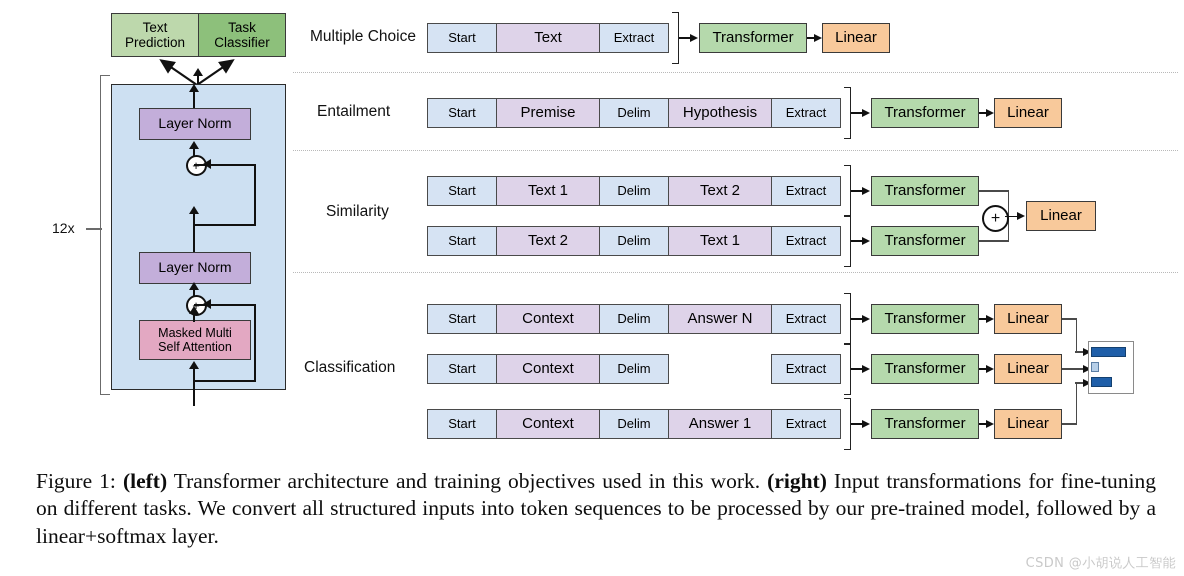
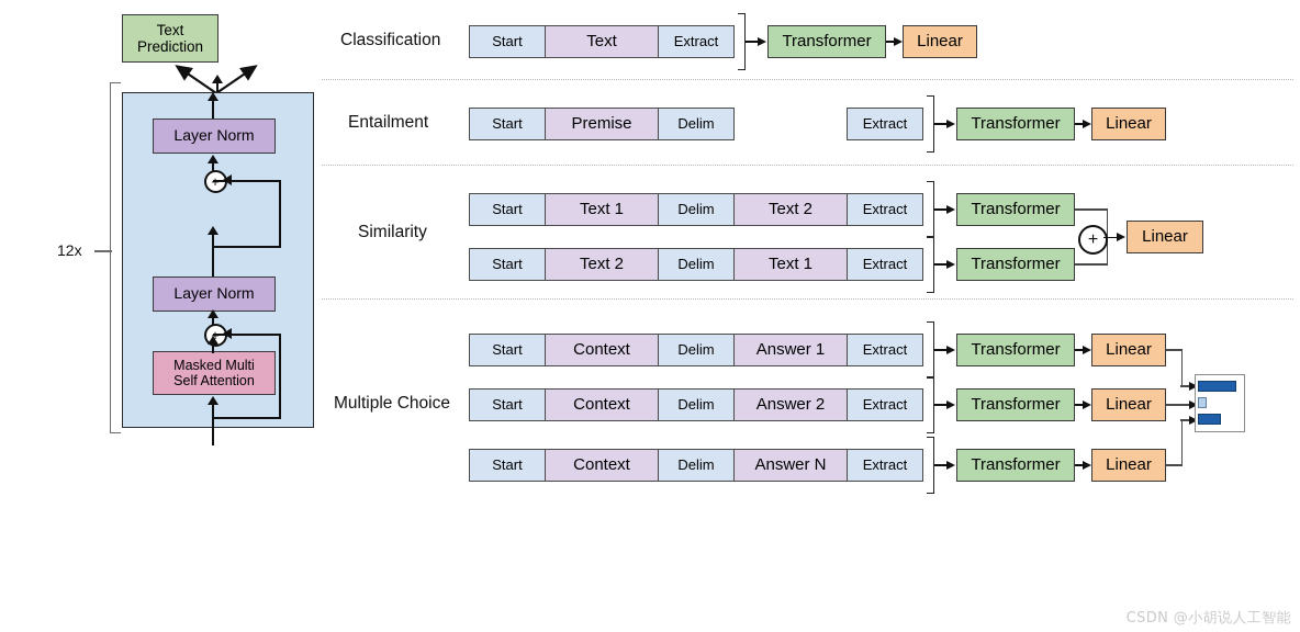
  Text
  Prediction
- Task
- Classifier
  12x
  Layer Norm
  Layer Norm
  Masked Multi
  Self Attention
  +
  +
- Multiple Choice
+ Classification
  Entailment
  Similarity
- Classification
+ Multiple Choice
  Start
  Text
  Extract
  Transformer
  Linear
  Start
  Premise
  Delim
- Hypothesis
  Extract
  Transformer
  Linear
  Start
  Text 1
  Delim
  Text 2
  Extract
  Transformer
  Start
  Text 2
  Delim
  Text 1
  Extract
  Transformer
  +
  Linear
  Start
  Context
  Delim
- Answer N
+ Answer 1
  Extract
  Transformer
  Linear
  Start
  Context
  Delim
+ Answer 2
  Extract
  Transformer
  Linear
  Start
  Context
  Delim
- Answer 1
+ Answer N
  Extract
  Transformer
  Linear
- Figure 1: (left) Transformer architecture and training objectives used in this work. (right) Input transformations for fine-tuning on different tasks. We convert all structured inputs into token sequences to be processed by our pre-trained model, followed by a linear+softmax layer.
  CSDN @小胡说人工智能
